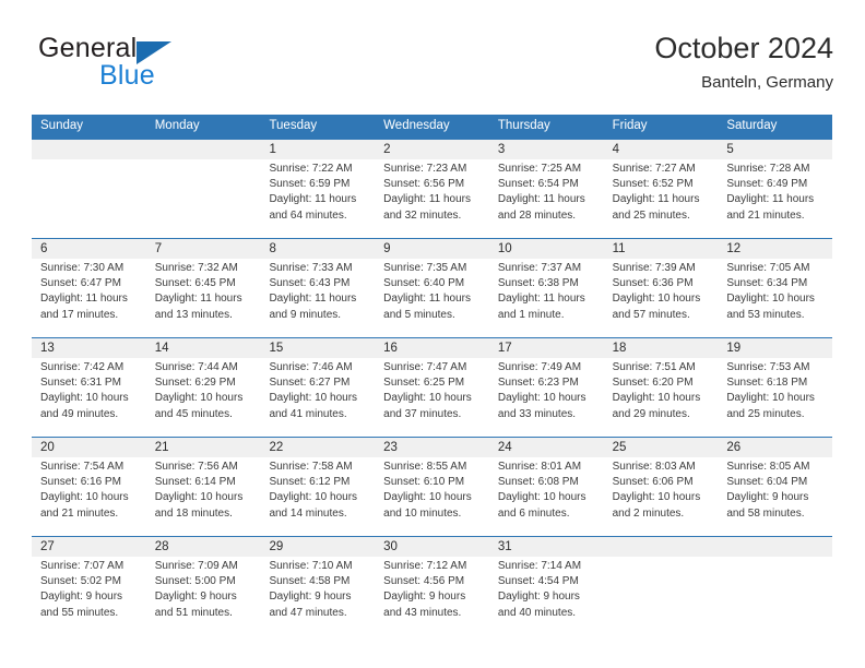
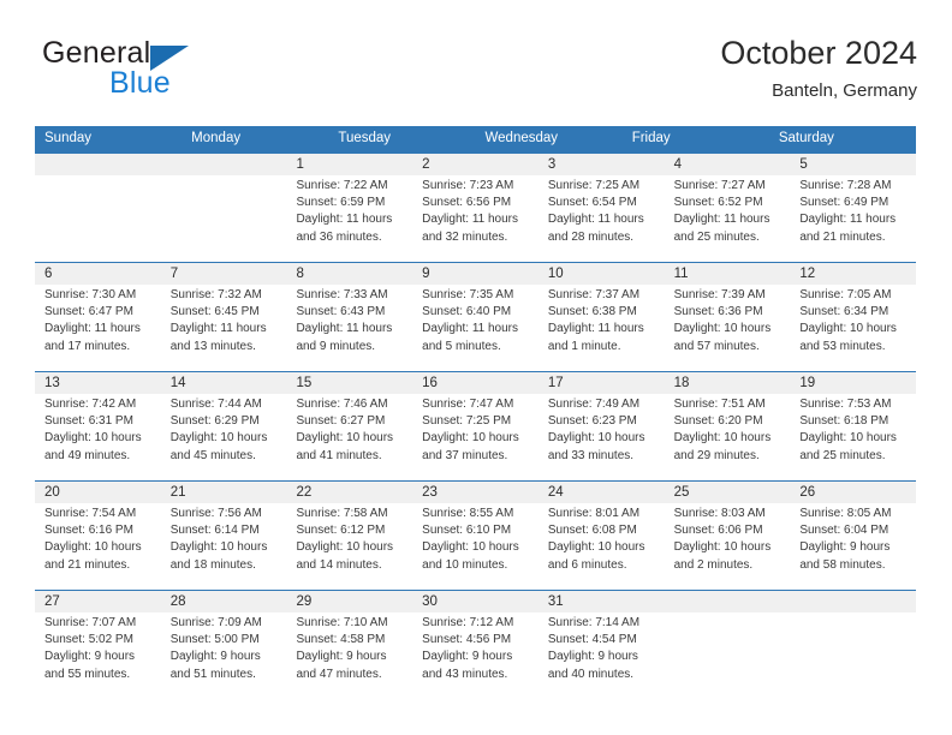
  General
  Blue
  October 2024
  Banteln, Germany
  Sunday
  Monday
  Tuesday
  Wednesday
- Thursday
  Friday
  Saturday
  1
  Sunrise: 7:22 AM
  Sunset: 6:59 PM
  Daylight: 11 hours
- and 64 minutes.
+ and 36 minutes.
  2
  Sunrise: 7:23 AM
  Sunset: 6:56 PM
  Daylight: 11 hours
  and 32 minutes.
  3
  Sunrise: 7:25 AM
  Sunset: 6:54 PM
  Daylight: 11 hours
  and 28 minutes.
  4
  Sunrise: 7:27 AM
  Sunset: 6:52 PM
  Daylight: 11 hours
  and 25 minutes.
  5
  Sunrise: 7:28 AM
  Sunset: 6:49 PM
  Daylight: 11 hours
  and 21 minutes.
  6
  Sunrise: 7:30 AM
  Sunset: 6:47 PM
  Daylight: 11 hours
  and 17 minutes.
  7
  Sunrise: 7:32 AM
  Sunset: 6:45 PM
  Daylight: 11 hours
  and 13 minutes.
  8
  Sunrise: 7:33 AM
  Sunset: 6:43 PM
  Daylight: 11 hours
  and 9 minutes.
  9
  Sunrise: 7:35 AM
  Sunset: 6:40 PM
  Daylight: 11 hours
  and 5 minutes.
  10
  Sunrise: 7:37 AM
  Sunset: 6:38 PM
  Daylight: 11 hours
  and 1 minute.
  11
  Sunrise: 7:39 AM
  Sunset: 6:36 PM
  Daylight: 10 hours
  and 57 minutes.
  12
  Sunrise: 7:05 AM
  Sunset: 6:34 PM
  Daylight: 10 hours
  and 53 minutes.
  13
  Sunrise: 7:42 AM
  Sunset: 6:31 PM
  Daylight: 10 hours
  and 49 minutes.
  14
  Sunrise: 7:44 AM
  Sunset: 6:29 PM
  Daylight: 10 hours
  and 45 minutes.
  15
  Sunrise: 7:46 AM
  Sunset: 6:27 PM
  Daylight: 10 hours
  and 41 minutes.
  16
  Sunrise: 7:47 AM
- Sunset: 6:25 PM
+ Sunset: 7:25 PM
  Daylight: 10 hours
  and 37 minutes.
  17
  Sunrise: 7:49 AM
  Sunset: 6:23 PM
  Daylight: 10 hours
  and 33 minutes.
  18
  Sunrise: 7:51 AM
  Sunset: 6:20 PM
  Daylight: 10 hours
  and 29 minutes.
  19
  Sunrise: 7:53 AM
  Sunset: 6:18 PM
  Daylight: 10 hours
  and 25 minutes.
  20
  Sunrise: 7:54 AM
  Sunset: 6:16 PM
  Daylight: 10 hours
  and 21 minutes.
  21
  Sunrise: 7:56 AM
  Sunset: 6:14 PM
  Daylight: 10 hours
  and 18 minutes.
  22
  Sunrise: 7:58 AM
  Sunset: 6:12 PM
  Daylight: 10 hours
  and 14 minutes.
  23
  Sunrise: 8:55 AM
  Sunset: 6:10 PM
  Daylight: 10 hours
  and 10 minutes.
  24
  Sunrise: 8:01 AM
  Sunset: 6:08 PM
  Daylight: 10 hours
  and 6 minutes.
  25
  Sunrise: 8:03 AM
  Sunset: 6:06 PM
  Daylight: 10 hours
  and 2 minutes.
  26
  Sunrise: 8:05 AM
  Sunset: 6:04 PM
  Daylight: 9 hours
  and 58 minutes.
  27
  Sunrise: 7:07 AM
  Sunset: 5:02 PM
  Daylight: 9 hours
  and 55 minutes.
  28
  Sunrise: 7:09 AM
  Sunset: 5:00 PM
  Daylight: 9 hours
  and 51 minutes.
  29
  Sunrise: 7:10 AM
  Sunset: 4:58 PM
  Daylight: 9 hours
  and 47 minutes.
  30
  Sunrise: 7:12 AM
  Sunset: 4:56 PM
  Daylight: 9 hours
  and 43 minutes.
  31
  Sunrise: 7:14 AM
  Sunset: 4:54 PM
  Daylight: 9 hours
  and 40 minutes.
